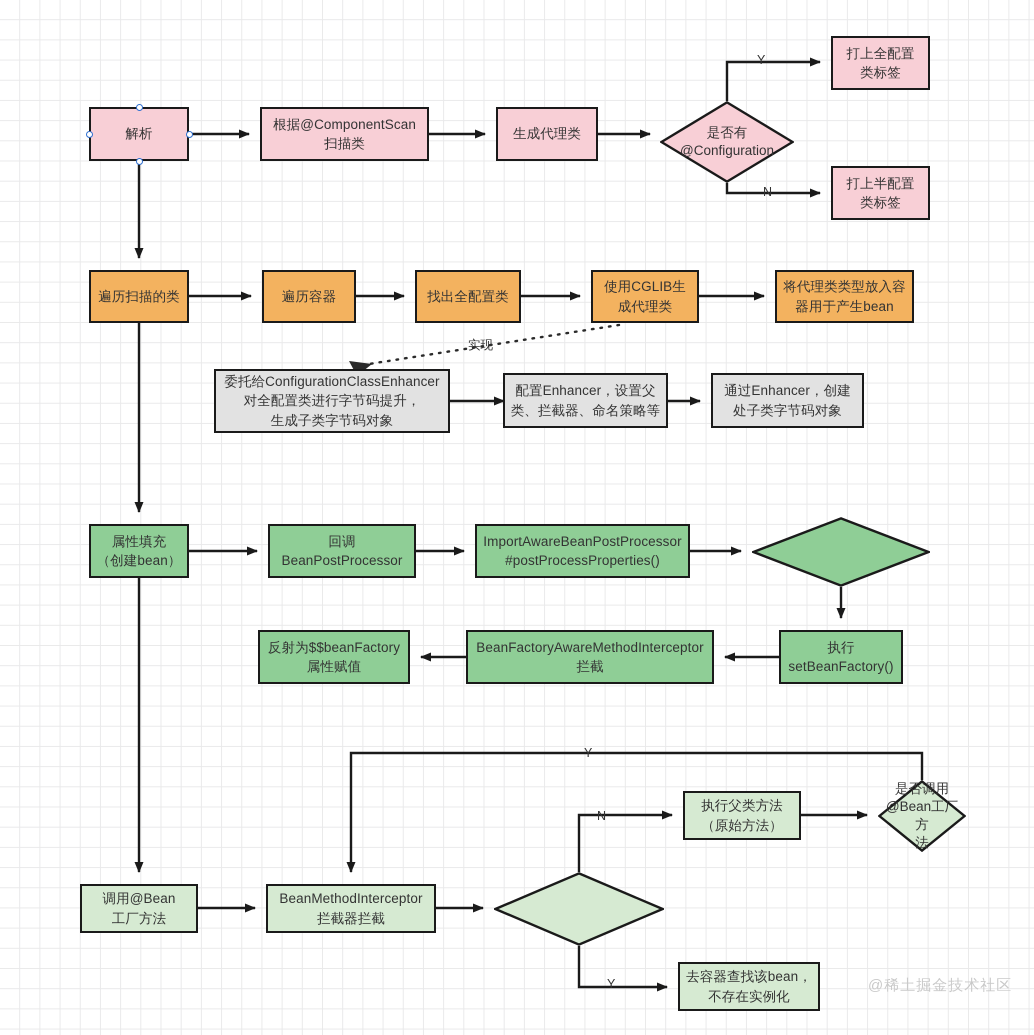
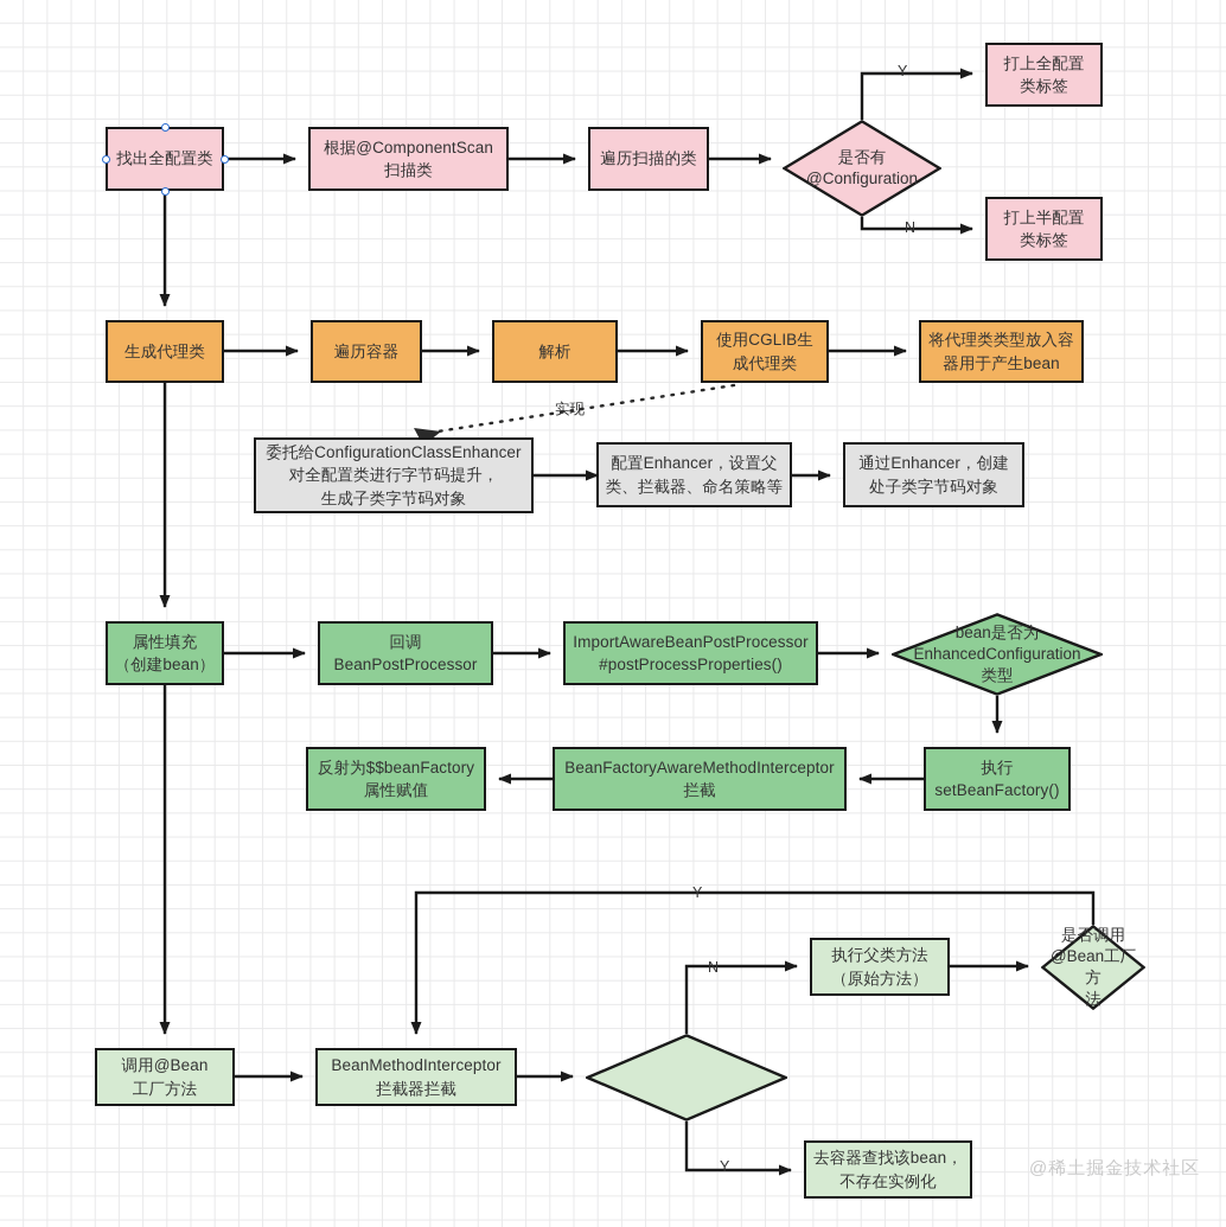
- 解析
+ 找出全配置类
  根据@ComponentScan
  扫描类
- 生成代理类
+ 遍历扫描的类
  是否有
  @Configuration
  打上全配置
  类标签
  打上半配置
  类标签
- 遍历扫描的类
+ 生成代理类
  遍历容器
- 找出全配置类
+ 解析
  使用CGLIB生
  成代理类
  将代理类类型放入容
  器用于产生bean
  委托给ConfigurationClassEnhancer
  对全配置类进行字节码提升，
  生成子类字节码对象
  配置Enhancer，设置父
  类、拦截器、命名策略等
  通过Enhancer，创建
  处子类字节码对象
  属性填充
  （创建bean）
  回调
  BeanPostProcessor
  ImportAwareBeanPostProcessor
  #postProcessProperties()
+ bean是否为
+ EnhancedConfiguration
+ 类型
  执行
  setBeanFactory()
  BeanFactoryAwareMethodInterceptor
  拦截
  反射为$$beanFactory
  属性赋值
  执行父类方法
  （原始方法）
  是否调用
  @Bean工厂方
  法
  调用@Bean
  工厂方法
  BeanMethodInterceptor
  拦截器拦截
  去容器查找该bean，
  不存在实例化
  Y
  N
  实现
  N
  Y
  Y
  @稀土掘金技术社区
